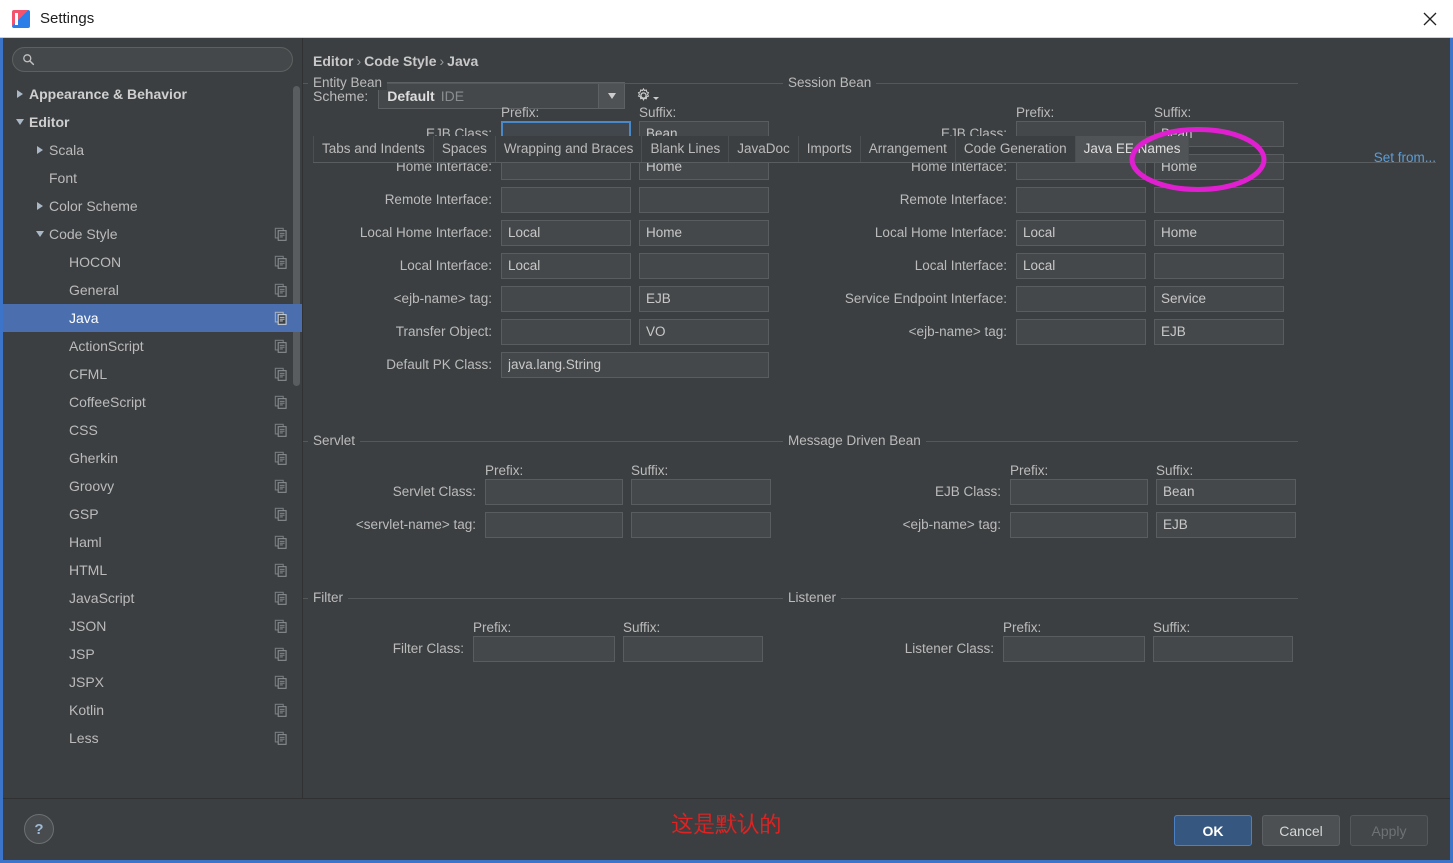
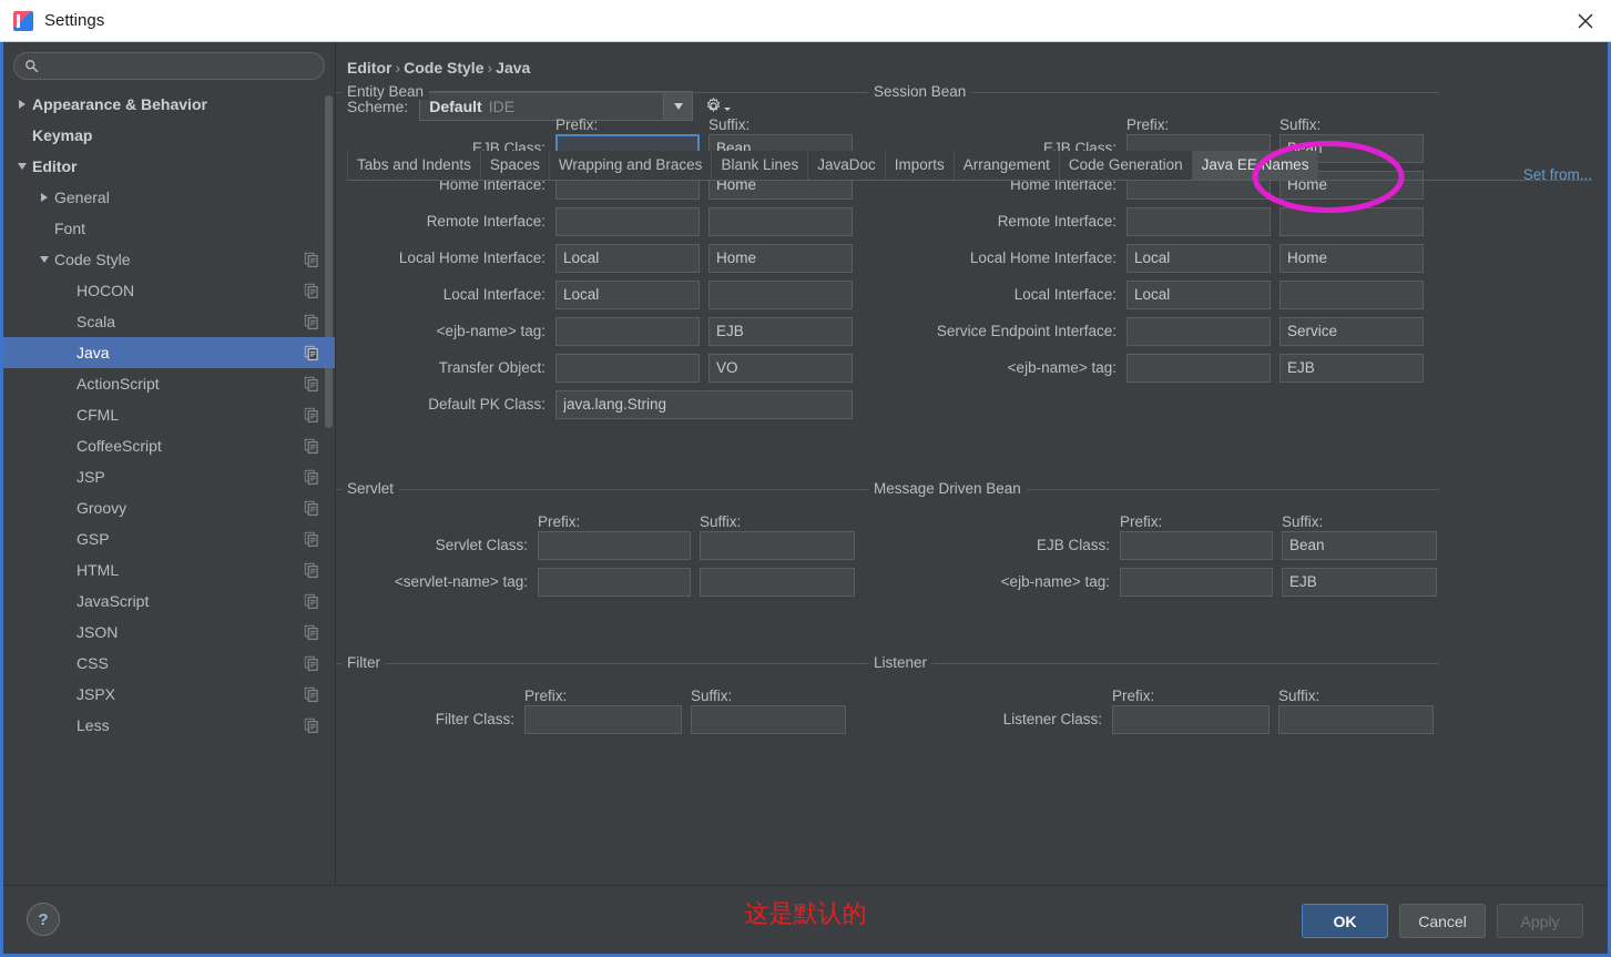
  Settings
  Appearance & Behavior
+ Keymap
  Editor
- Scala
+ General
  Font
- Color Scheme
  Code Style
  HOCON
- General
+ Scala
  Java
  ActionScript
  CFML
  CoffeeScript
- CSS
+ JSP
- Gherkin
  Groovy
  GSP
- Haml
  HTML
  JavaScript
  JSON
- JSP
+ CSS
  JSPX
- Kotlin
  Less
  Editor › Code Style › Java
  Scheme:
  Default IDE
  Set from...
  Tabs and Indents
  Spaces
  Wrapping and Braces
  Blank Lines
  JavaDoc
  Imports
  Arrangement
  Code Generation
  Java EE Names
  Entity Bean
  Prefix:
  Suffix:
  EJB Class:
  Bean
  Home Interface:
  Home
  Remote Interface:
  Local Home Interface:
  Local
  Home
  Local Interface:
  Local
  <ejb-name> tag:
  EJB
  Transfer Object:
  VO
  Default PK Class:
  java.lang.String
  Session Bean
  Prefix:
  Suffix:
  EJB Class:
  Home Interface:
  Home
  Remote Interface:
  Local Home Interface:
  Local
  Home
  Local Interface:
  Local
  Service Endpoint Interface:
  Service
  <ejb-name> tag:
  EJB
  Servlet
  Prefix:
  Suffix:
  Servlet Class:
  <servlet-name> tag:
  Message Driven Bean
  Prefix:
  Suffix:
  EJB Class:
  Bean
  <ejb-name> tag:
  EJB
  Filter
  Prefix:
  Suffix:
  Filter Class:
  Listener
  Prefix:
  Suffix:
  Listener Class:
  ?
  这是默认的
  OK
  Cancel
  Apply
